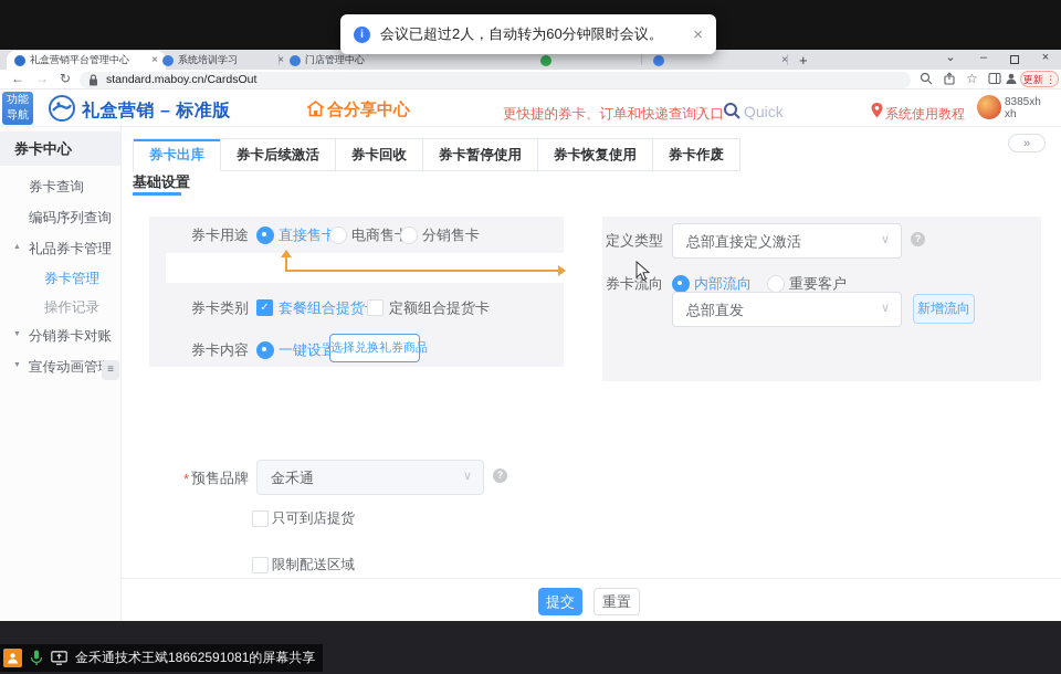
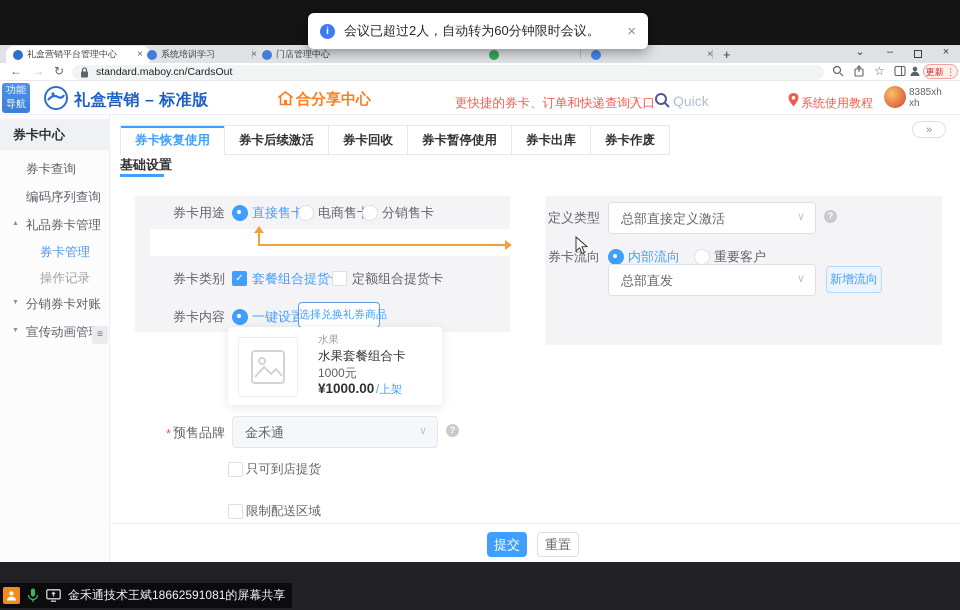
  礼盒营销平台管理中心
  ×
  系统培训学习
  ×
  门店管理中心
  ×
  +
  ⌄
  –
  ×
  ←
  →
  ↻
  standard.maboy.cn/CardsOut
  ☆
  更新 ⋮
  功能导航
  礼盒营销 – 标准版
  合分享中心
  更快捷的券卡、订单和快递查询入口
  ☞
  Quick
  系统使用教程
  8385xh
  xh
  券卡中心
  券卡查询
  编码序列查询
  礼品券卡管理
  券卡管理
  操作记录
  分销券卡对账
  宣传动画管
  ≡
- 券卡出库
+ 券卡恢复使用
  券卡后续激活
  券卡回收
  券卡暂停使用
- 券卡恢复使用
+ 券卡出库
  券卡作废
  »
  基础设置
  券卡用途
  直接售
  电商售
  分销售卡
  定义类型
  总部直接定义激活
  ∨
  ?
  券卡流向
  内部流向
  重要客户
  总部直发
  ∨
  新增流向
  券卡类别
  ✓
  套餐组合提货
  定额组合提货卡
  券卡内容
  一键设
  选择兑换礼券商品
+ 水果
+ 水果套餐组合卡
+ 1000元
+ ¥1000.00
+ /上架
  *
  预售品牌
  金禾通
  ∨
  ?
  只可到店提货
  限制配送区域
  提交
  重置
  i
  会议已超过2人，自动转为60分钟限时会议。
  ×
  金禾通技术王斌18662591081的屏幕共享
